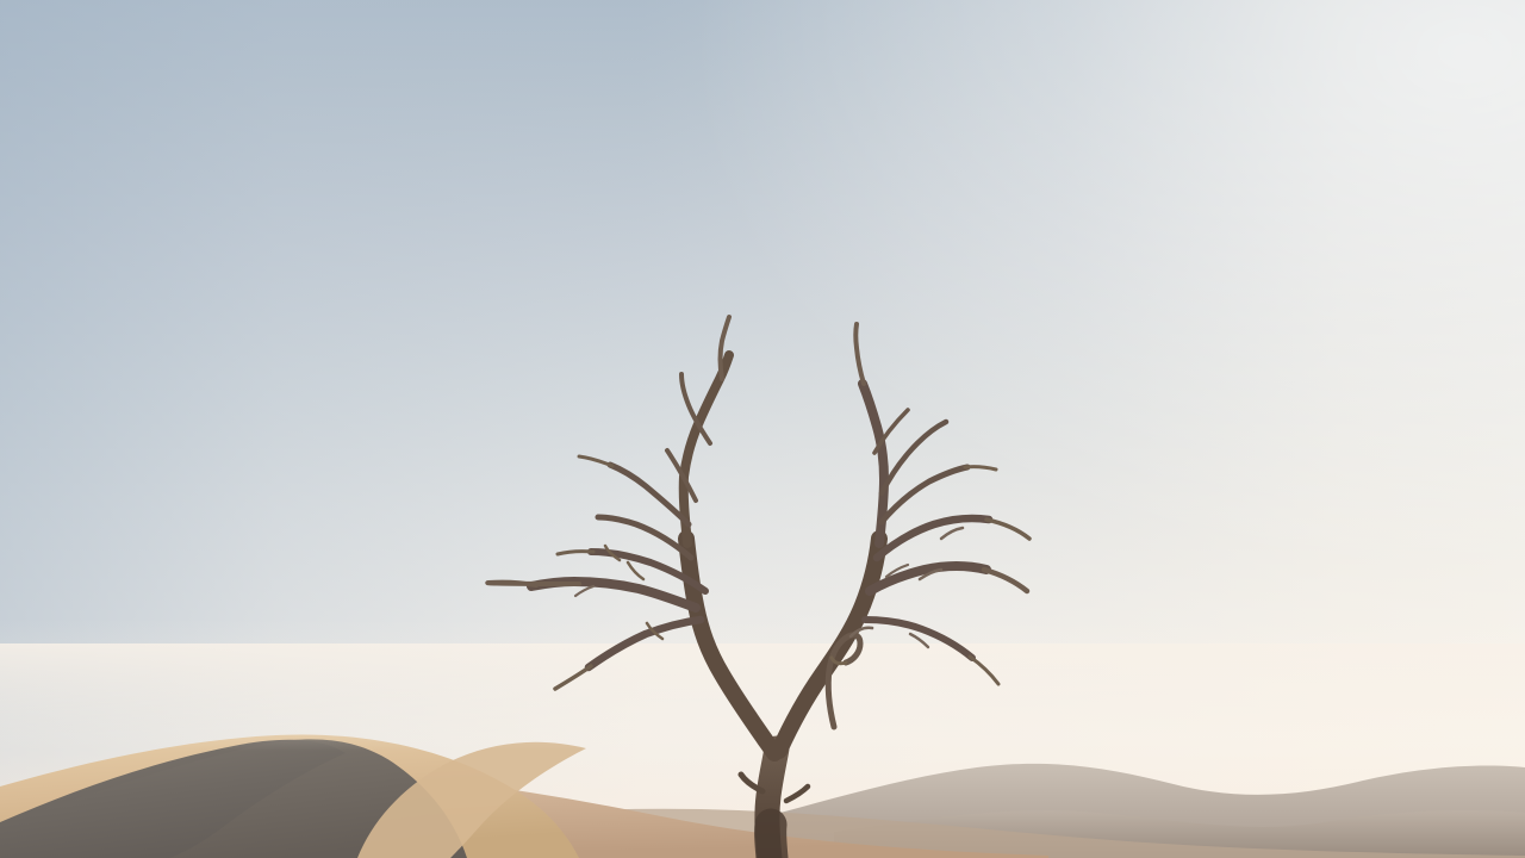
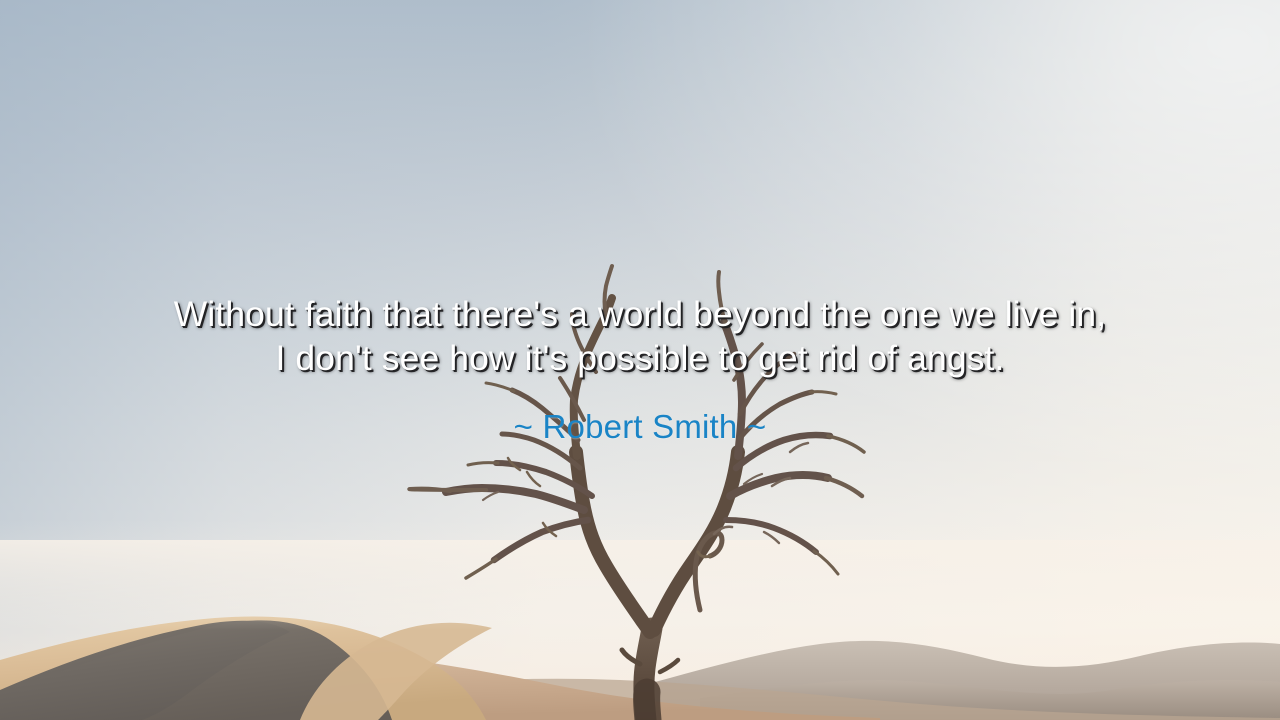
+ Without faith that there's a world beyond the one we live in,
+ I don't see how it's possible to get rid of angst.
+ ~ Robert Smith ~
